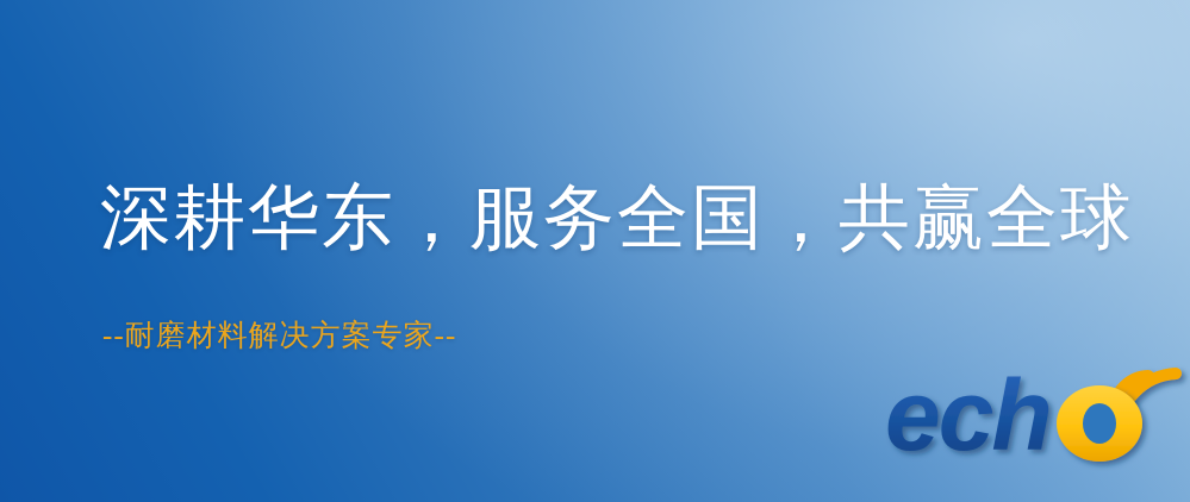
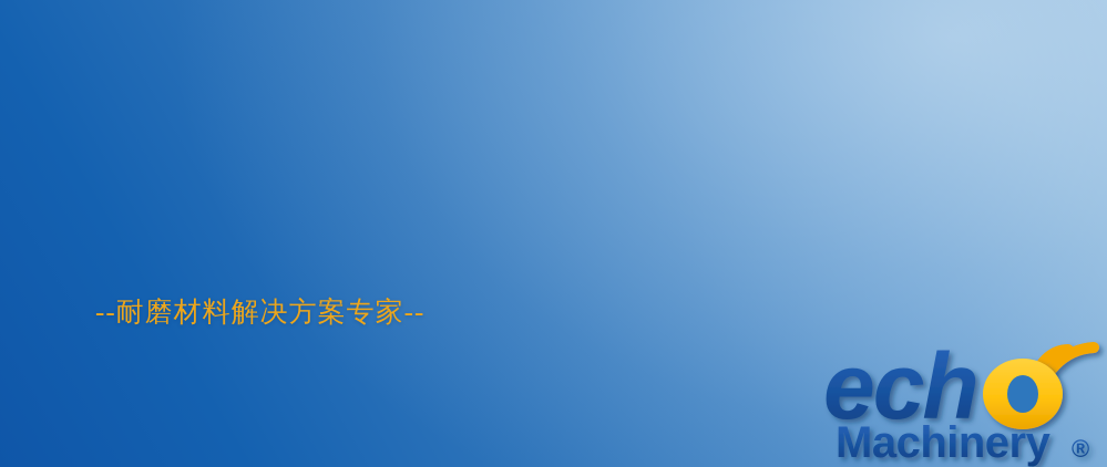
- 深耕华东，服务全国，共赢全球
  --耐磨材料解决方案专家--
  ech
+ Machinery
+ ®
